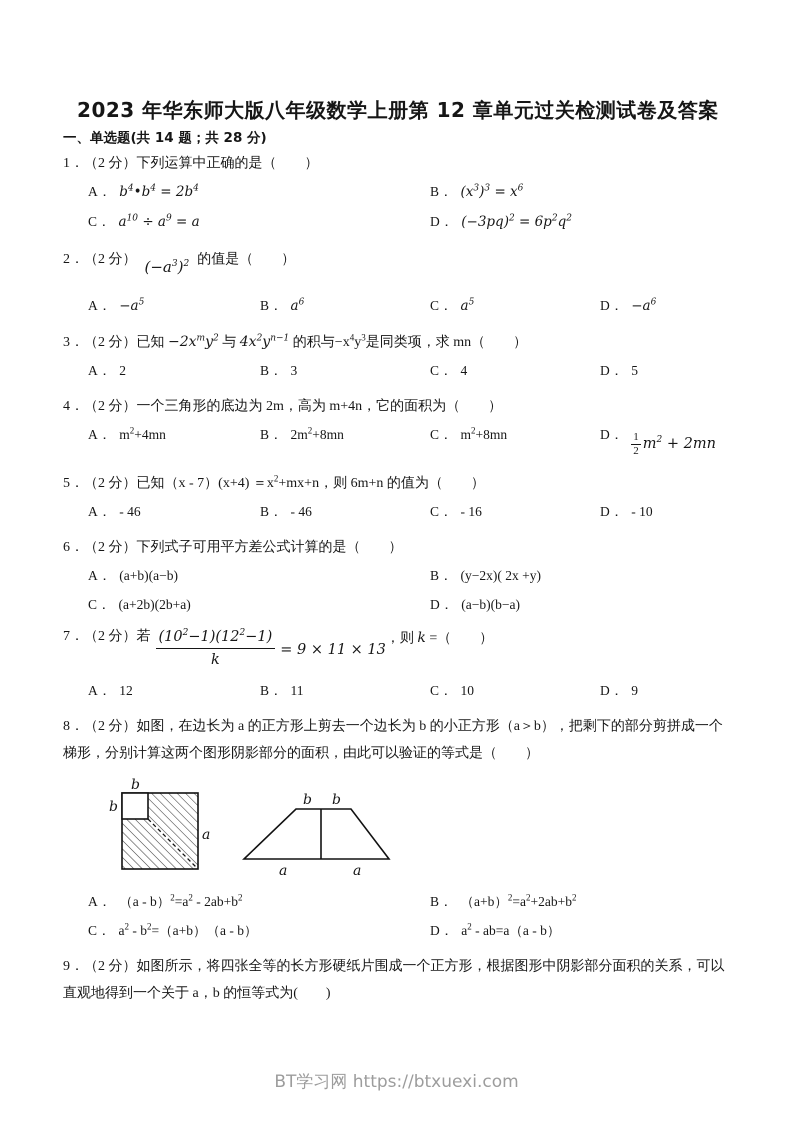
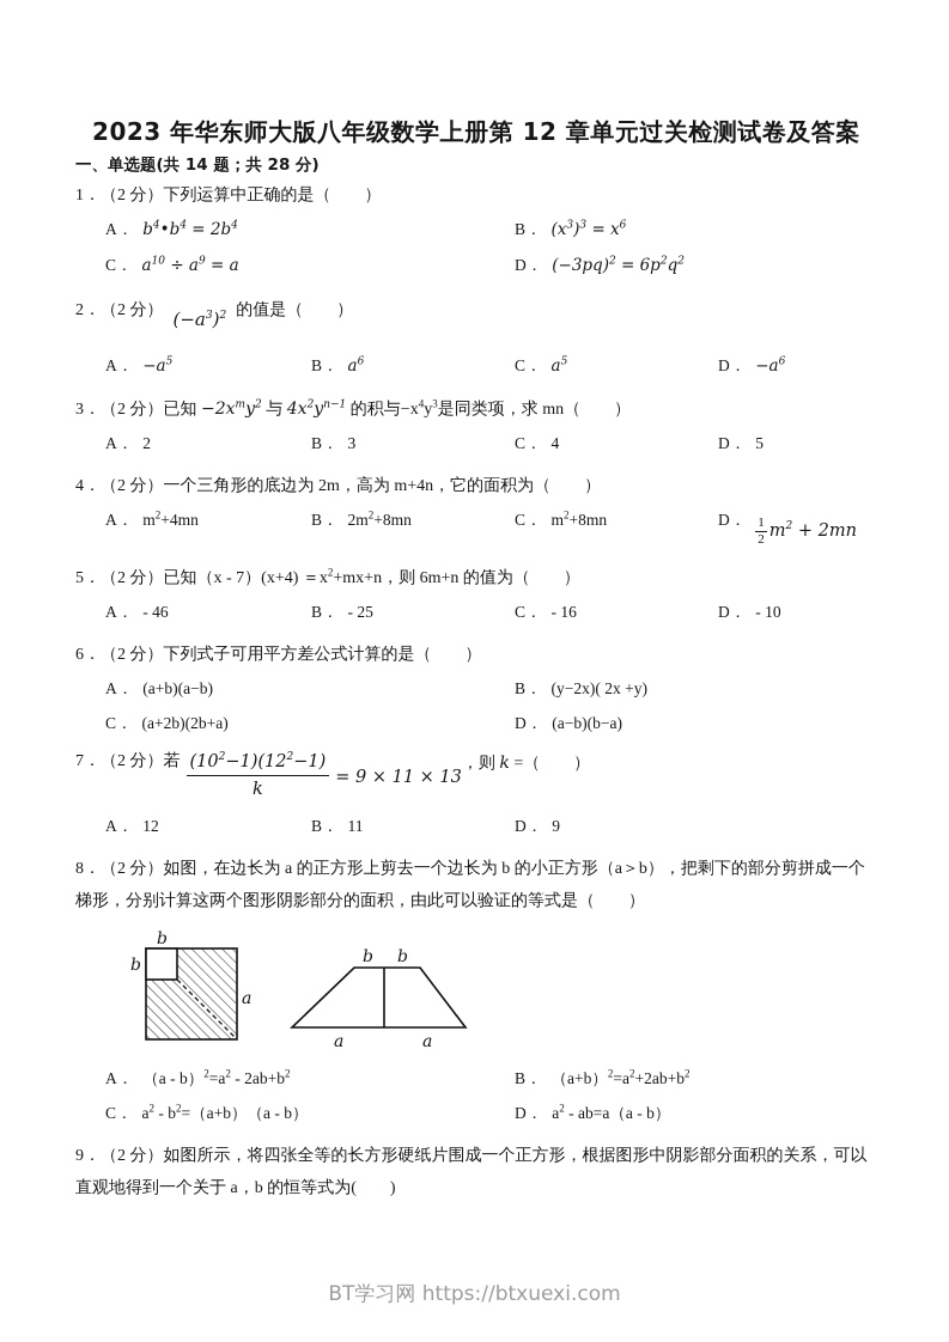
  2023 年华东师大版八年级数学上册第 12 章单元过关检测试卷及答案
  一、单选题(共 14 题；共 28 分)
  1．（2 分）下列运算中正确的是（ ）
  A． b4•b4 = 2b4
  B． (x3)3 = x6
  C． a10 ÷ a9 = a
  D． (−3pq)2 = 6p2q2
  2．（2 分）(−a3)2 的值是（ ）
  A． −a5
  B． a6
  C． a5
  D． −a6
  3．（2 分）已知 −2xmy2 与 4x2yn−1 的积与−x4y3是同类项，求 mn（ ）
  A． 2
  B． 3
  C． 4
  D． 5
  4．（2 分）一个三角形的底边为 2m，高为 m+4n，它的面积为（ ）
  A． m2+4mn
  B． 2m2+8mn
  C． m2+8mn
  D．
  1
  2
  m2 + 2mn
  5．（2 分）已知（x - 7）(x+4) ＝x2+mx+n，则 6m+n 的值为（ ）
  A． - 46
- B． - 46
+ B． - 25
  C． - 16
  D． - 10
  6．（2 分）下列式子可用平方差公式计算的是（ ）
  A． (a+b)(a−b)
  B． (y−2x)( 2x +y)
  C． (a+2b)(2b+a)
  D． (a−b)(b−a)
  7．（2 分）若
  (102−1)(122−1)
  k
  = 9 × 11 × 13
  ，则 k =（ ）
  A． 12
  B． 11
- C． 10
  D． 9
  8．（2 分）如图，在边长为 a 的正方形上剪去一个边长为 b 的小正方形（a＞b），把剩下的部分剪拼成一个梯形，分别计算这两个图形阴影部分的面积，由此可以验证的等式是（ ）
  b
  b
  a
  b
  b
  a
  a
  A． （a - b）2=a2 - 2ab+b2
  B． （a+b）2=a2+2ab+b2
  C． a2 - b2=（a+b）（a - b）
  D． a2 - ab=a（a - b）
  9．（2 分）如图所示，将四张全等的长方形硬纸片围成一个正方形，根据图形中阴影部分面积的关系，可以直观地得到一个关于 a，b 的恒等式为( )
  BT学习网 https://btxuexi.com
